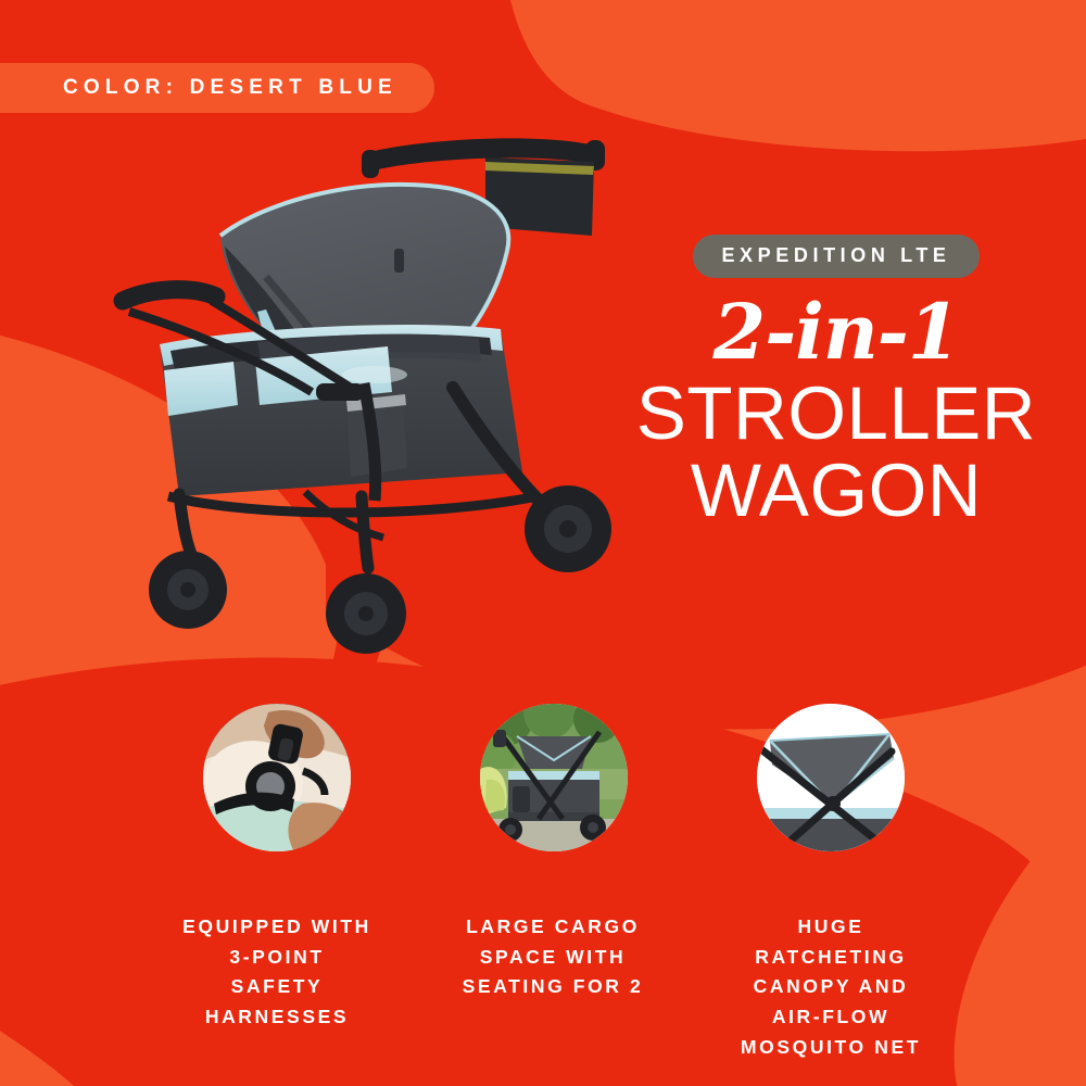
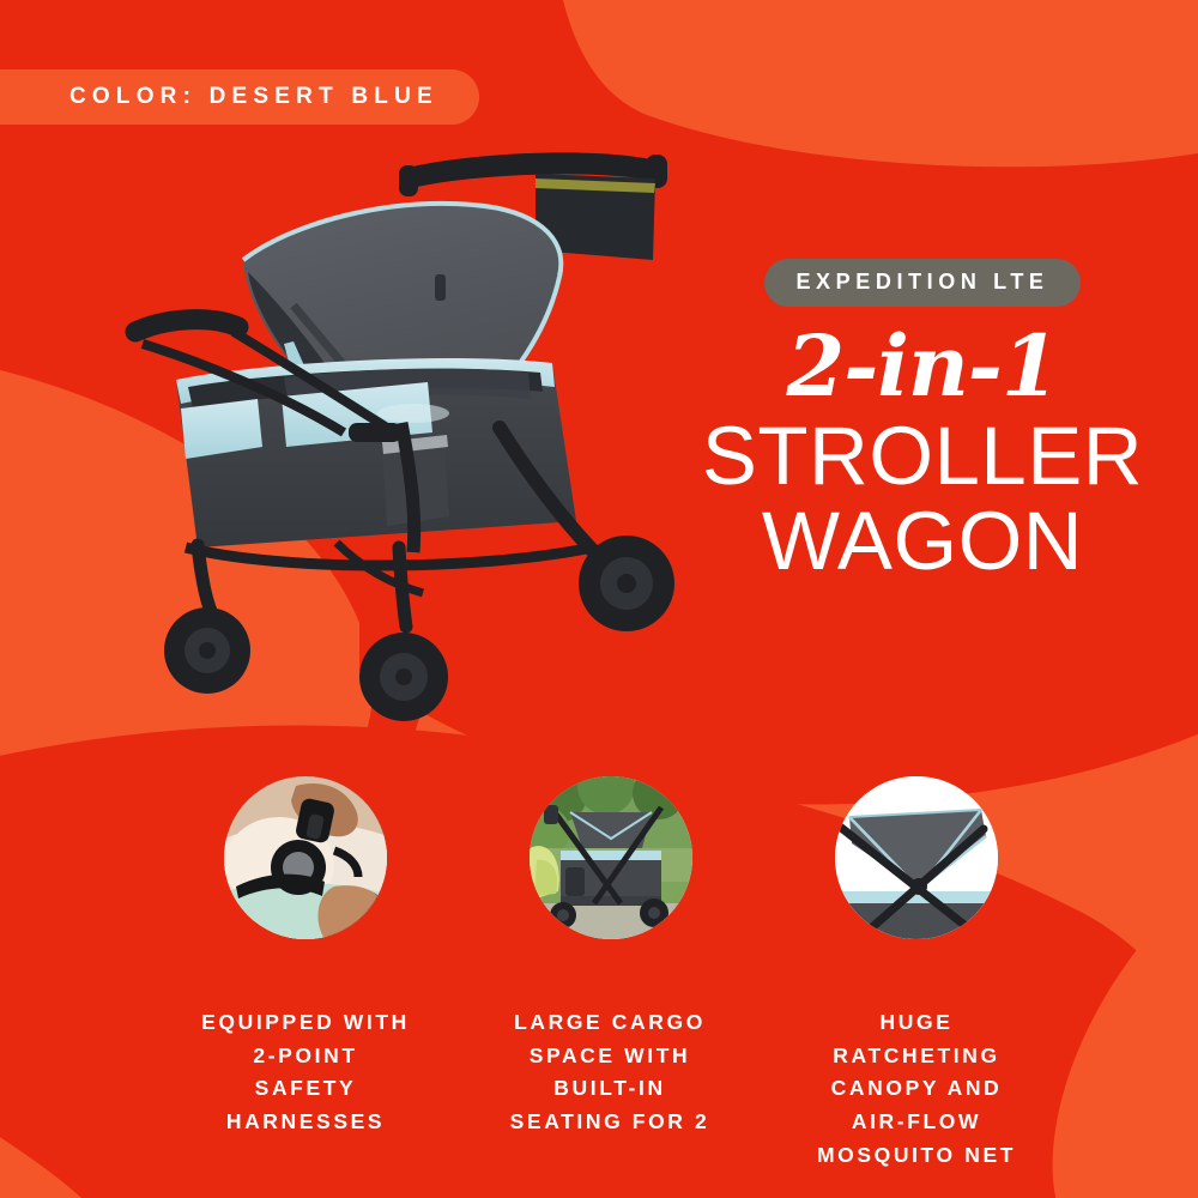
  COLOR: DESERT BLUE
  EXPEDITION LTE
  2-in-1
  STROLLER
  WAGON
  EQUIPPED WITH
- 3-POINT
+ 2-POINT
  SAFETY
  HARNESSES
  LARGE CARGO
  SPACE WITH
+ BUILT-IN
  SEATING FOR 2
  HUGE
  RATCHETING
  CANOPY AND
  AIR-FLOW
  MOSQUITO NET
